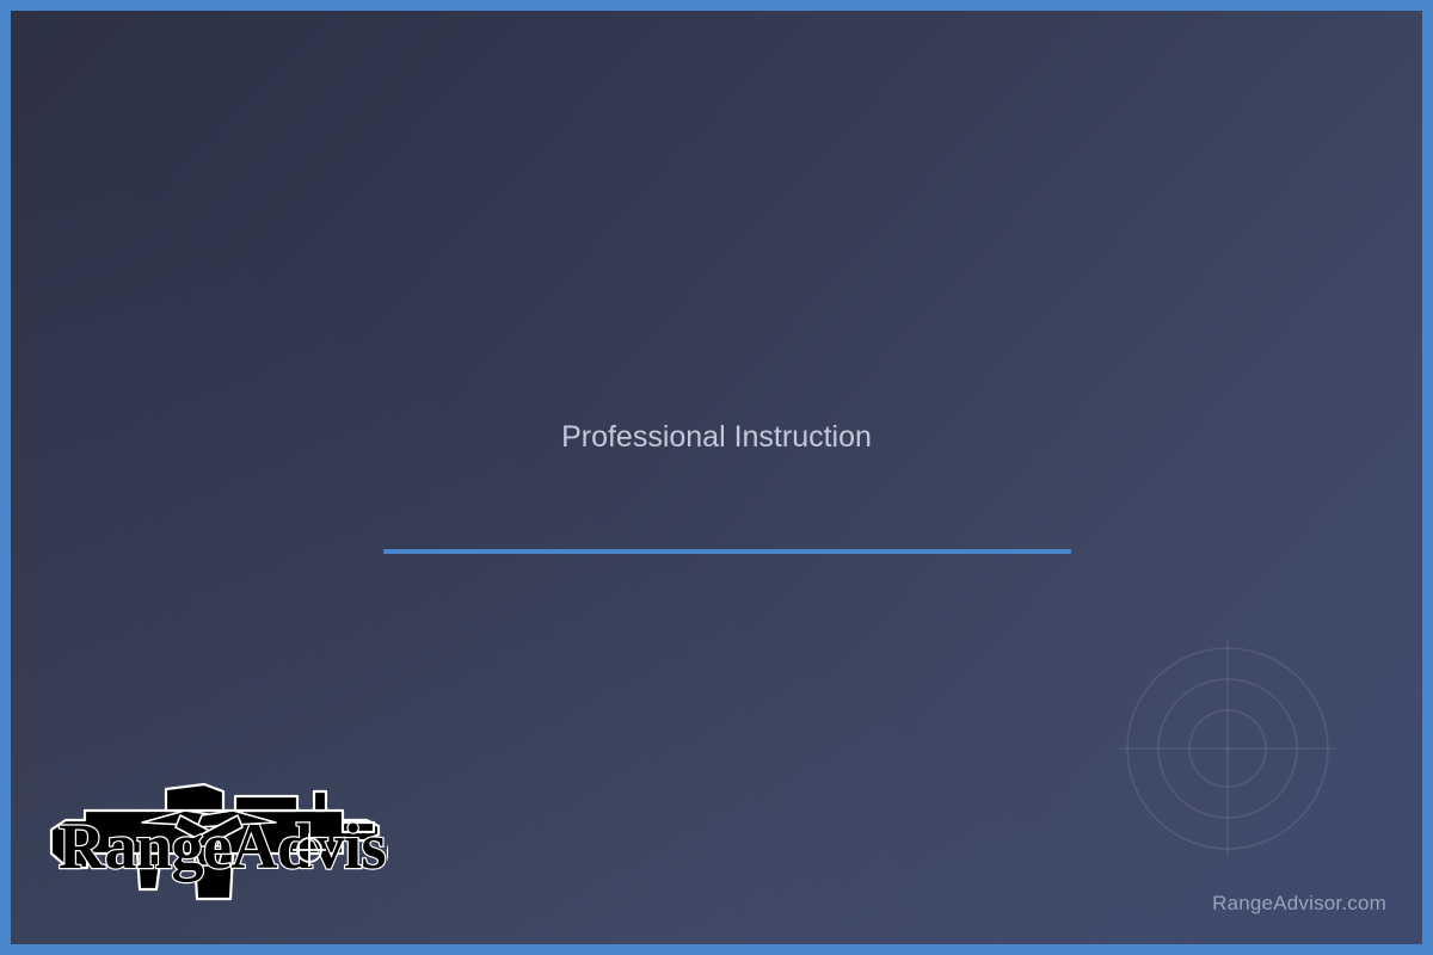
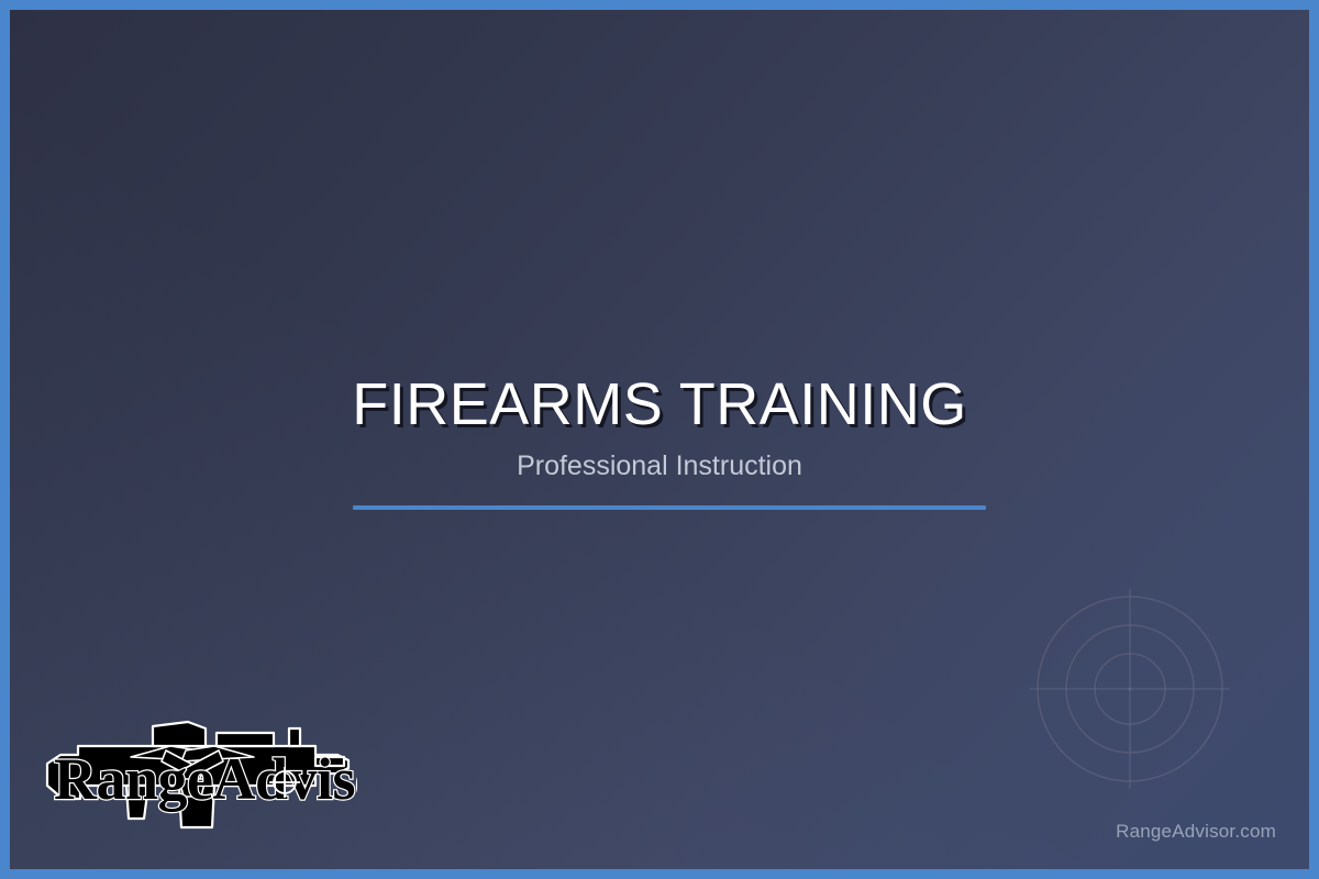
+ FIREARMS TRAINING
  Professional Instruction
  RangeAdvisor.com
  RangeAdvis
